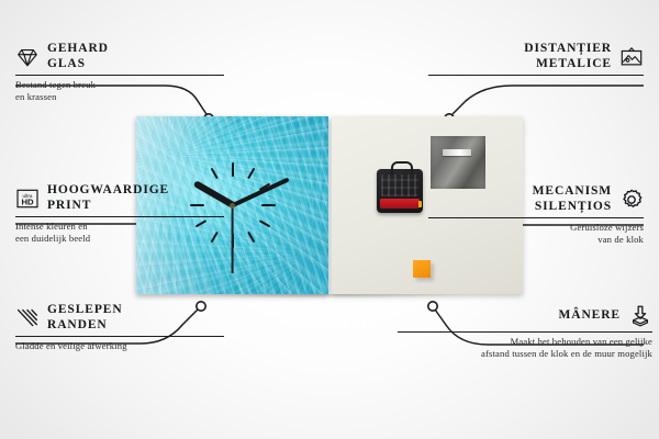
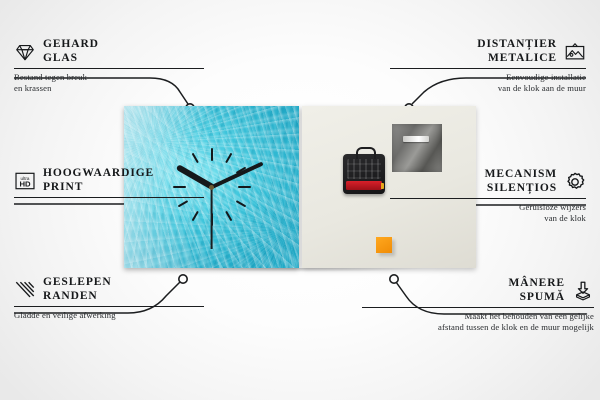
  GEHARD
  GLAS
  Bestand tegen breuk
  en krassen
  HD
  HOOGWAARDIGE
  PRINT
- Intense kleuren en
- een duidelijk beeld
  GESLEPEN
  RANDEN
  Gladde en veilige afwerking
  DISTANȚIER
  METALICE
+ Eenvoudige installatie
+ van de klok aan de muur
  MECANISM
  SILENȚIOS
  Geruisloze wijzers
  van de klok
  MÂNERE
+ SPUMĂ
  Maakt het behouden van een gelijke
  afstand tussen de klok en de muur mogelijk
